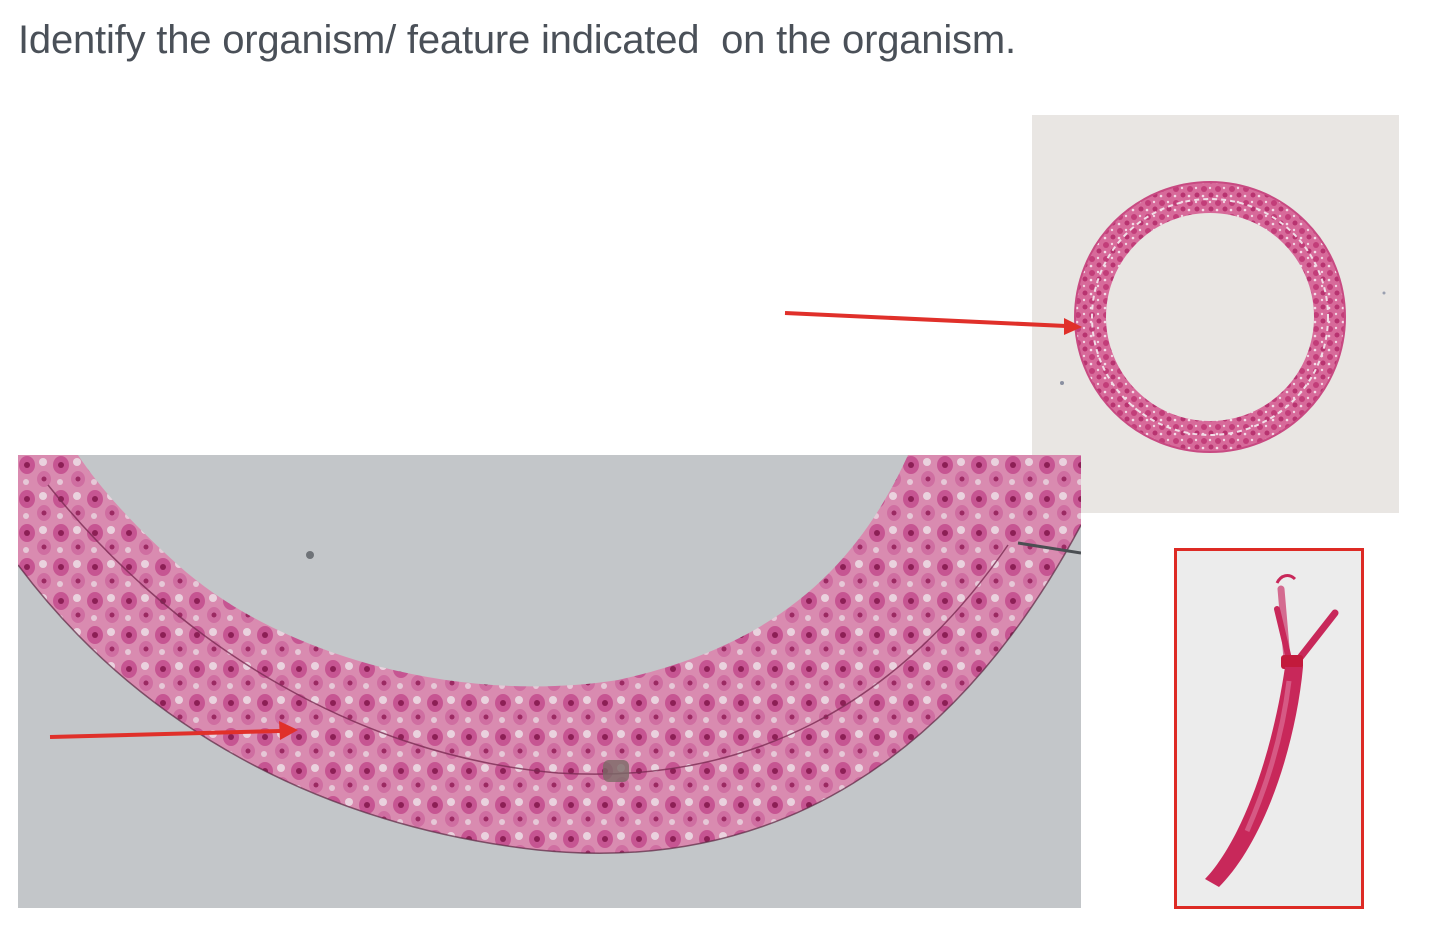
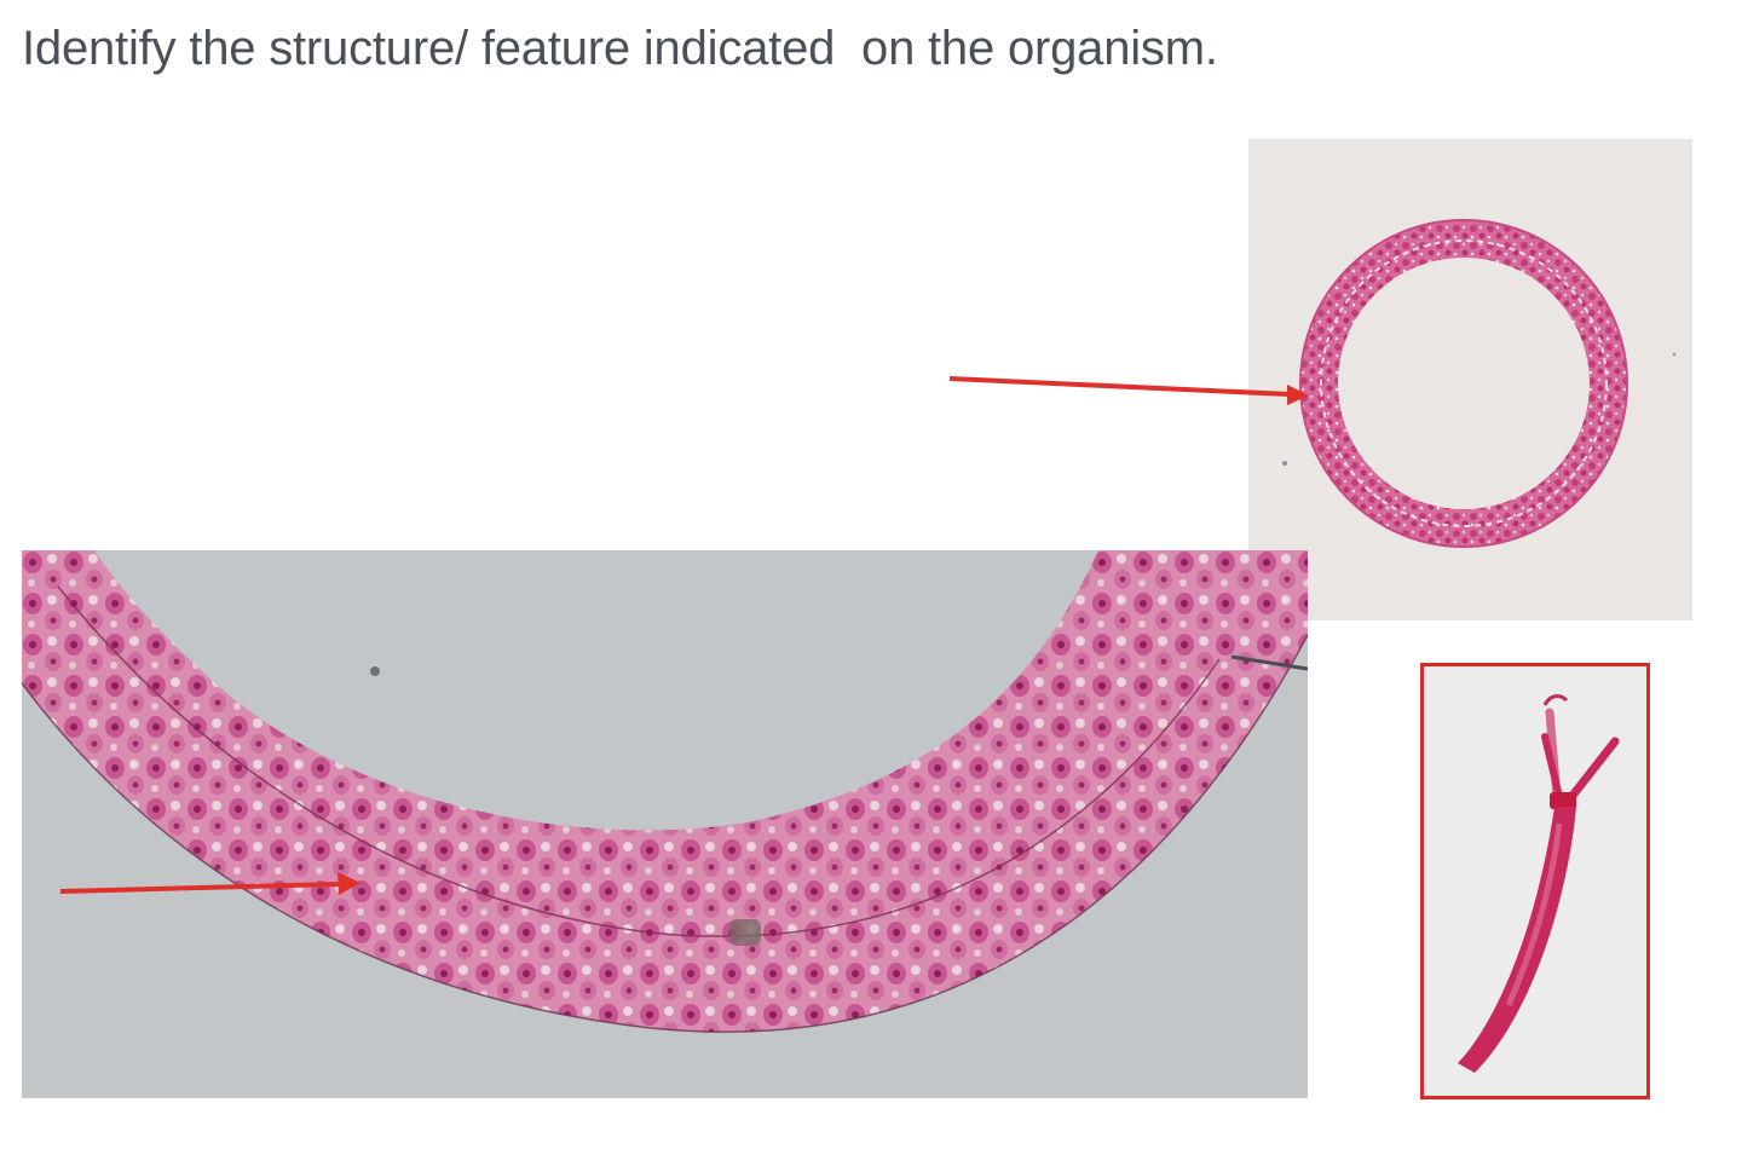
- Identify the organism/ feature indicated on the organism.
+ Identify the structure/ feature indicated on the organism.
